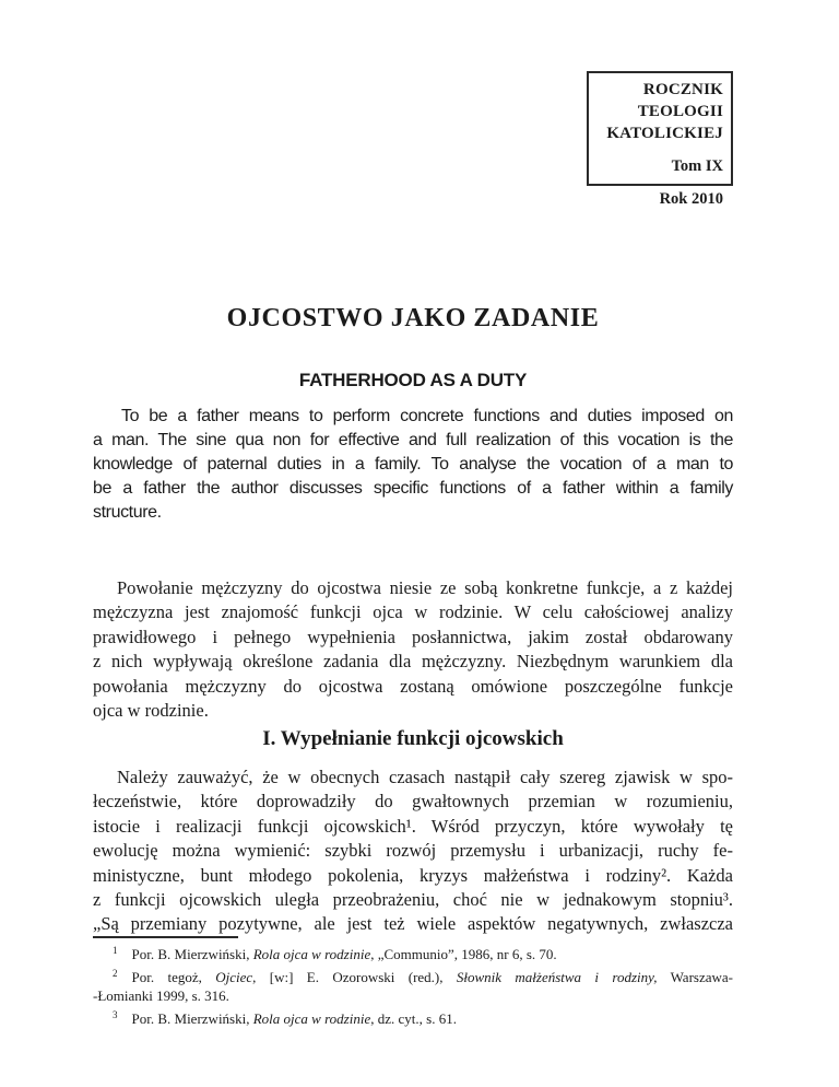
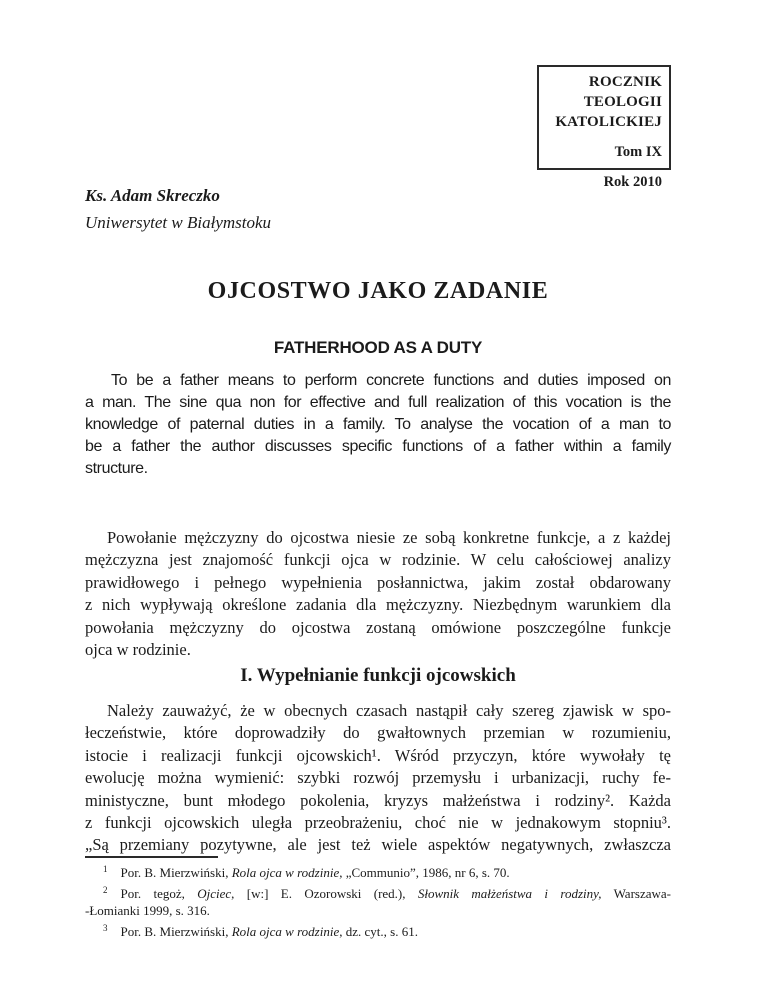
  ROCZNIK
  TEOLOGII
  KATOLICKIEJ
  Tom IX
  Rok 2010
+ Ks. Adam Skreczko
+ Uniwersytet w Białymstoku
  OJCOSTWO JAKO ZADANIE
  FATHERHOOD AS A DUTY
  To be a father means to perform concrete functions and duties imposed on
  a man. The sine qua non for effective and full realization of this vocation is the
  knowledge of paternal duties in a family. To analyse the vocation of a man to
  be a father the author discusses specific functions of a father within a family
  structure.
  Powołanie mężczyzny do ojcostwa niesie ze sobą konkretne funkcje, a z każdej
  mężczyzna jest znajomość funkcji ojca w rodzinie. W celu całościowej analizy
  prawidłowego i pełnego wypełnienia posłannictwa, jakim został obdarowany
  z nich wypływają określone zadania dla mężczyzny. Niezbędnym warunkiem dla
  powołania mężczyzny do ojcostwa zostaną omówione poszczególne funkcje
  ojca w rodzinie.
  I. Wypełnianie funkcji ojcowskich
  Należy zauważyć, że w obecnych czasach nastąpił cały szereg zjawisk w spo-
  łeczeństwie, które doprowadziły do gwałtownych przemian w rozumieniu,
  istocie i realizacji funkcji ojcowskich¹. Wśród przyczyn, które wywołały tę
  ewolucję można wymienić: szybki rozwój przemysłu i urbanizacji, ruchy fe-
  ministyczne, bunt młodego pokolenia, kryzys małżeństwa i rodziny². Każda
  z funkcji ojcowskich uległa przeobrażeniu, choć nie w jednakowym stopniu³.
  „Są przemiany pozytywne, ale jest też wiele aspektów negatywnych, zwłaszcza
  1 Por. B. Mierzwiński, Rola ojca w rodzinie, „Communio”, 1986, nr 6, s. 70.
  2 Por. tegoż, Ojciec, [w:] E. Ozorowski (red.), Słownik małżeństwa i rodziny, Warszawa-
  -Łomianki 1999, s. 316.
  3 Por. B. Mierzwiński, Rola ojca w rodzinie, dz. cyt., s. 61.
